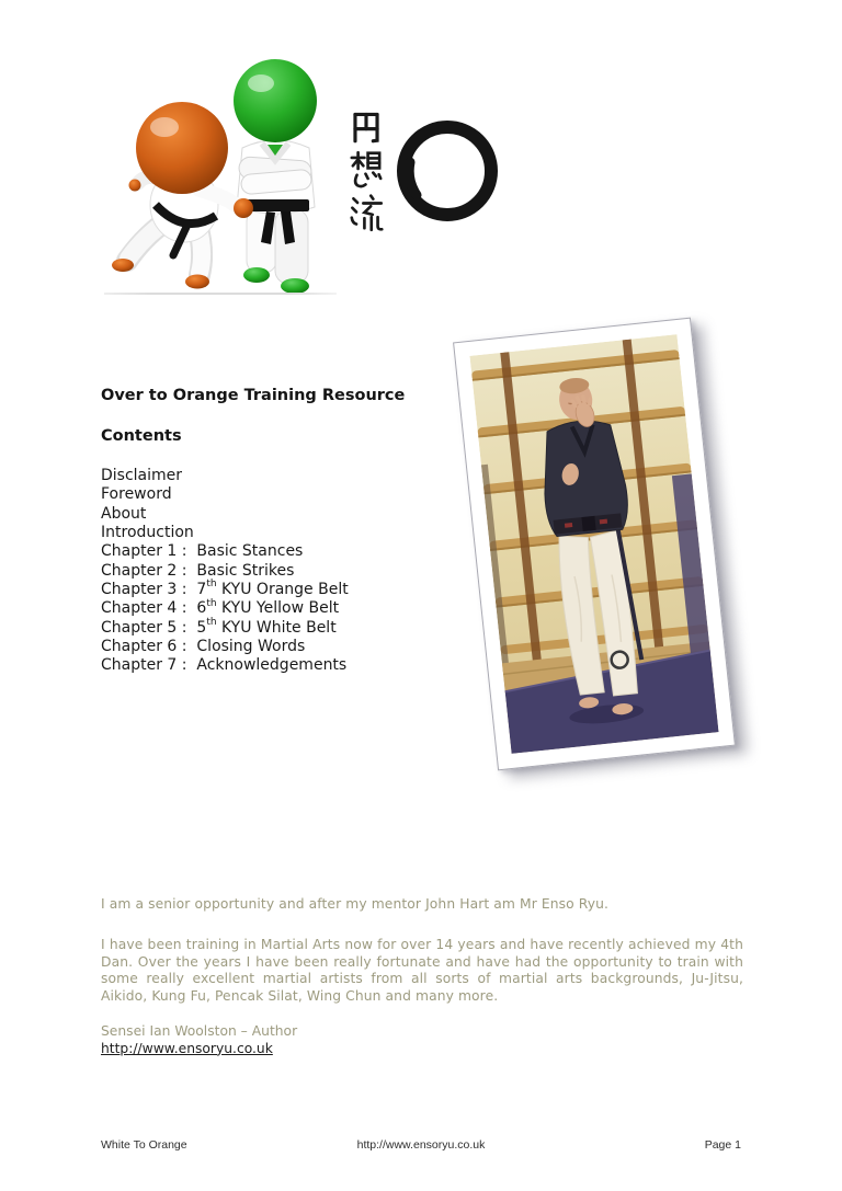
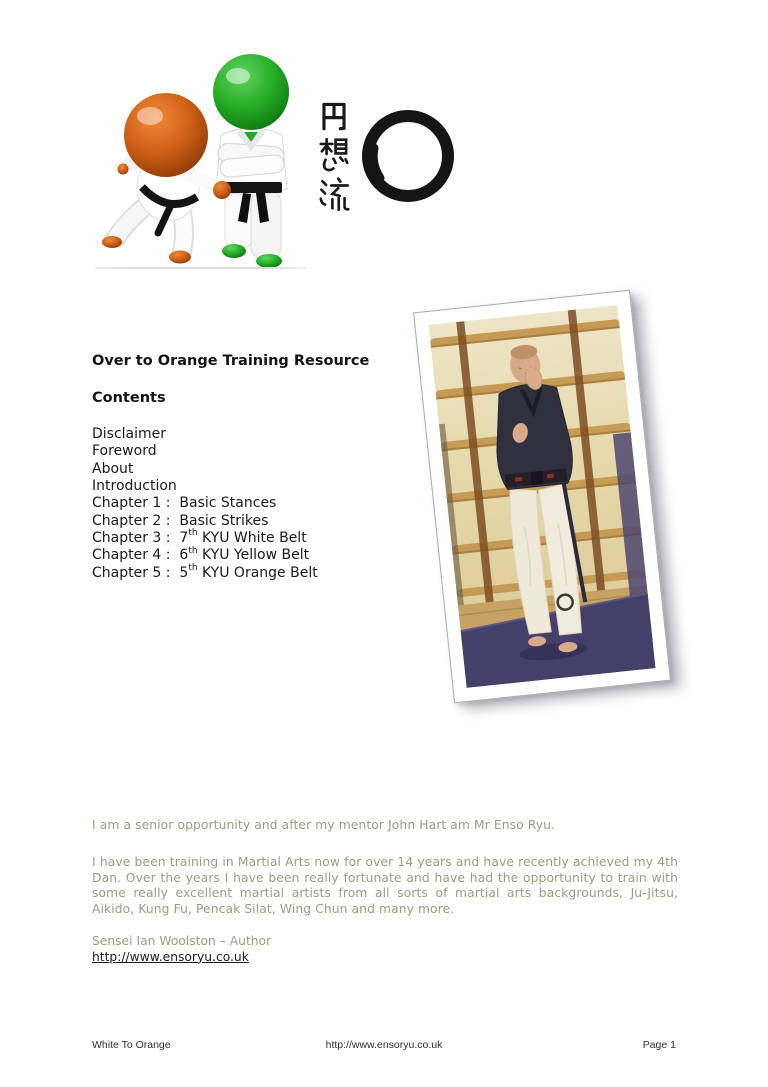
  Over to Orange Training Resource
  Contents
  Disclaimer
  Foreword
  About
  Introduction
  Chapter 1 : Basic Stances
  Chapter 2 : Basic Strikes
- Chapter 3 : 7th KYU Orange Belt
+ Chapter 3 : 7th KYU White Belt
  Chapter 4 : 6th KYU Yellow Belt
- Chapter 5 : 5th KYU White Belt
+ Chapter 5 : 5th KYU Orange Belt
- Chapter 6 : Closing Words
- Chapter 7 : Acknowledgements
  I am a senior opportunity and after my mentor John Hart am Mr Enso Ryu.
  I have been training in Martial Arts now for over 14 years and have recently achieved my 4th Dan. Over the years I have been really fortunate and have had the opportunity to train with some really excellent martial artists from all sorts of martial arts backgrounds, Ju-Jitsu, Aikido, Kung Fu, Pencak Silat, Wing Chun and many more.
  Sensei Ian Woolston – Author
  http://www.ensoryu.co.uk
  http://www.ensoryu.co.uk
  White To Orange
  Page 1
